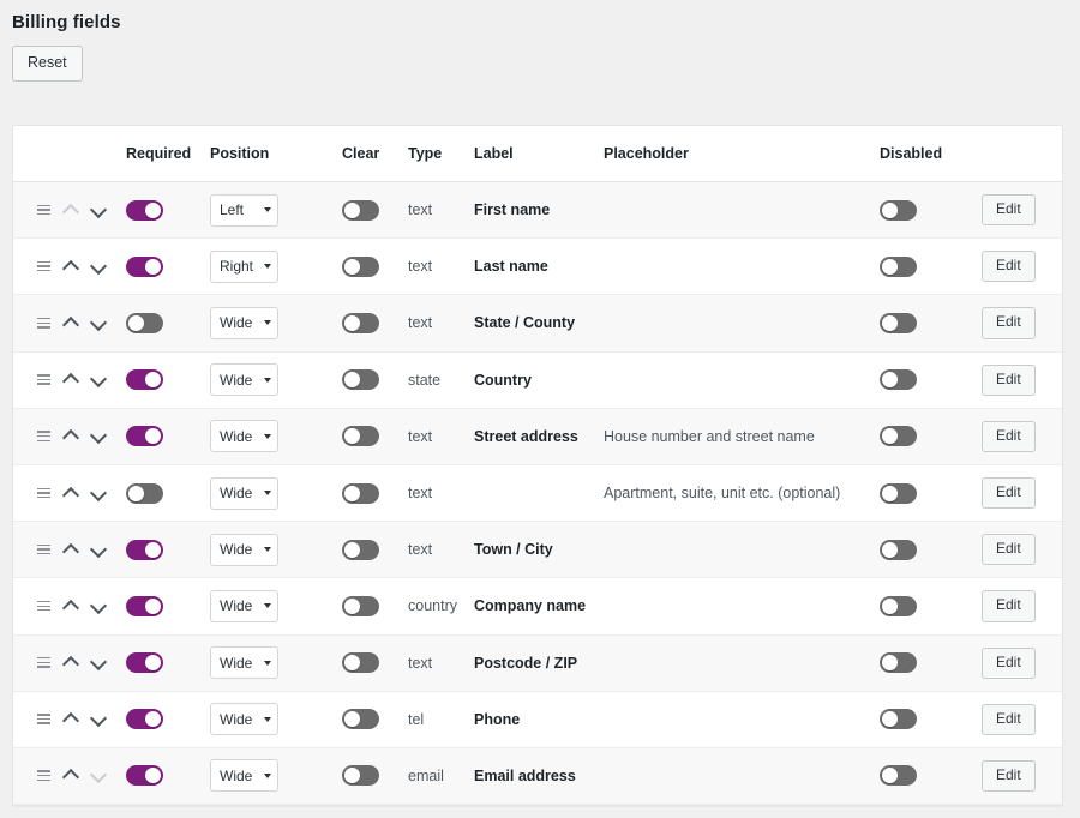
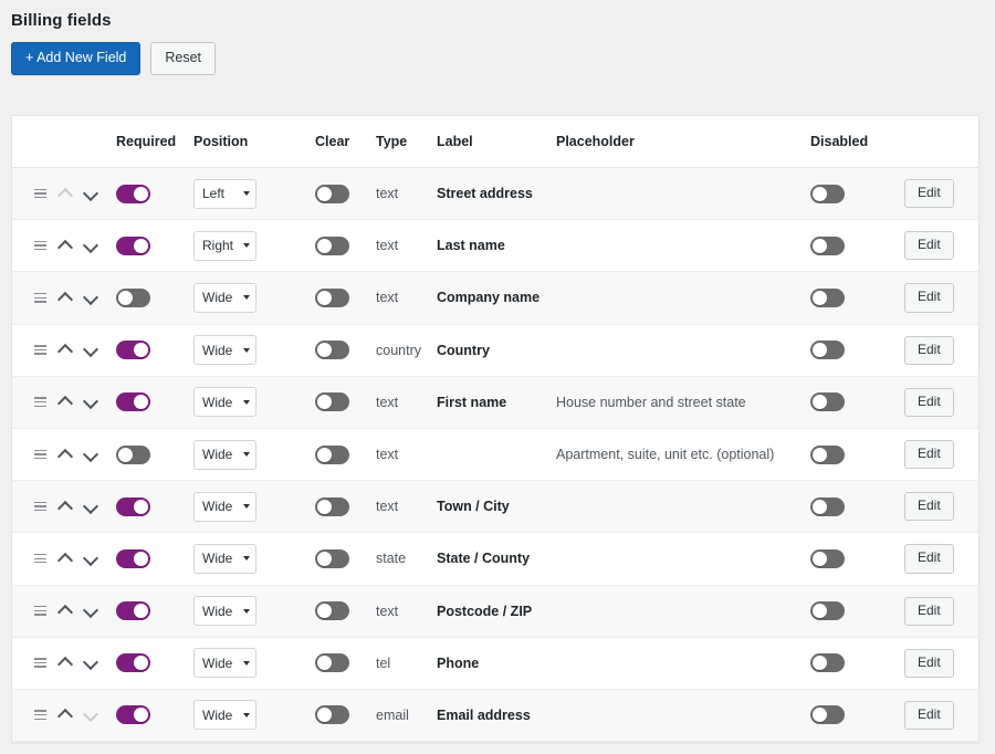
  Billing fields
+ + Add New Field
  Reset
  Required
  Position
  Clear
  Type
  Label
  Placeholder
  Disabled
  Left
  text
- First name
+ Street address
  Edit
  Right
  text
  Last name
  Edit
  Wide
  text
- State / County
+ Company name
  Edit
  Wide
- state
+ country
  Country
  Edit
  Wide
  text
- Street address
+ First name
- House number and street name
+ House number and street state
  Edit
  Wide
  text
  Apartment, suite, unit etc. (optional)
  Edit
  Wide
  text
  Town / City
  Edit
  Wide
- country
+ state
- Company name
+ State / County
  Edit
  Wide
  text
  Postcode / ZIP
  Edit
  Wide
  tel
  Phone
  Edit
  Wide
  email
  Email address
  Edit
